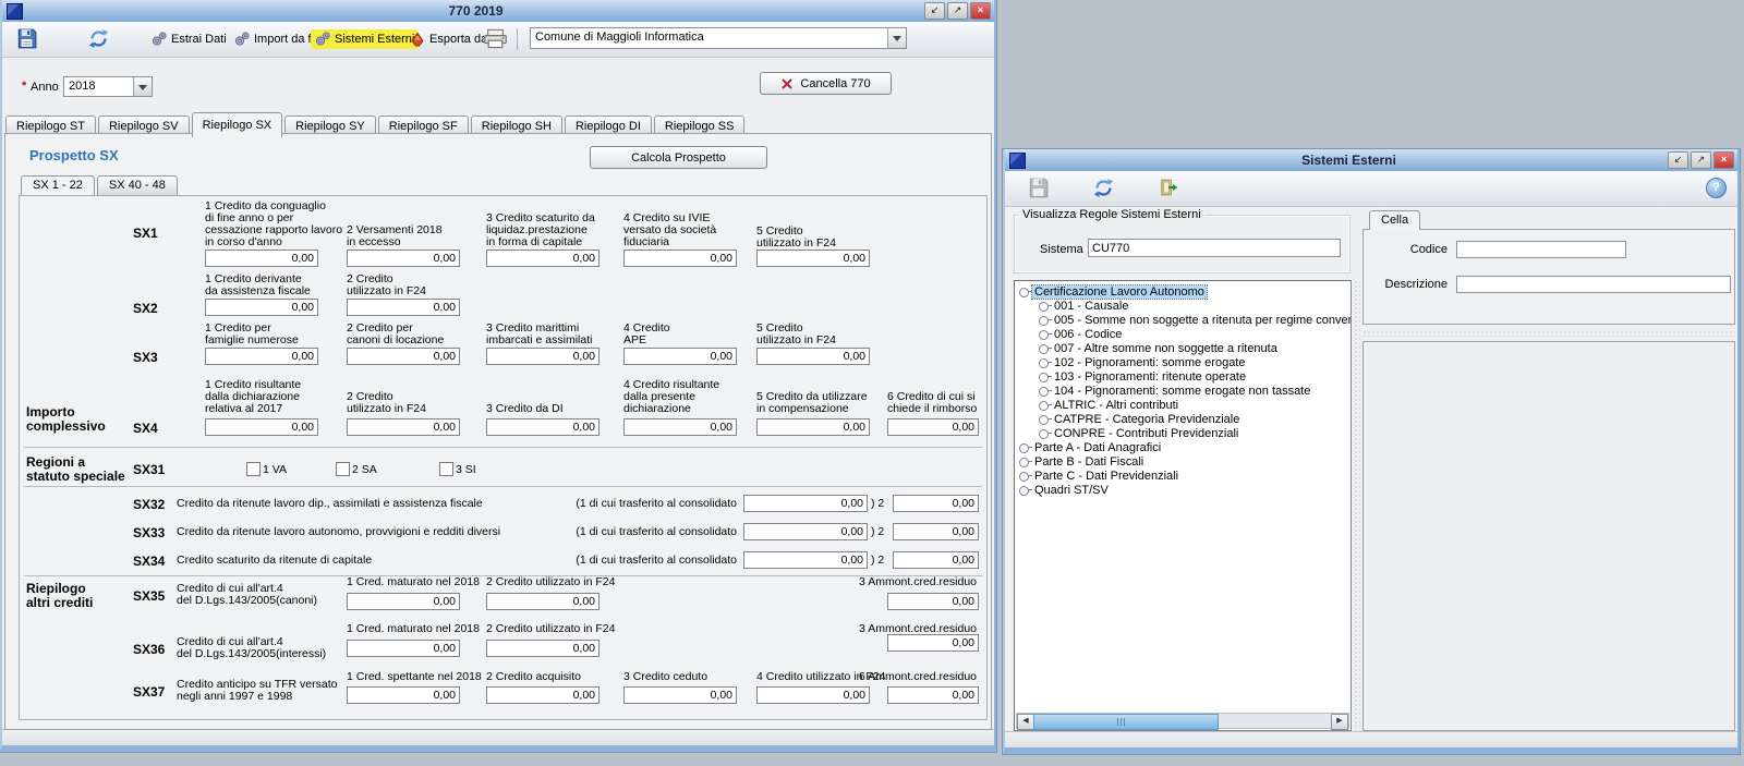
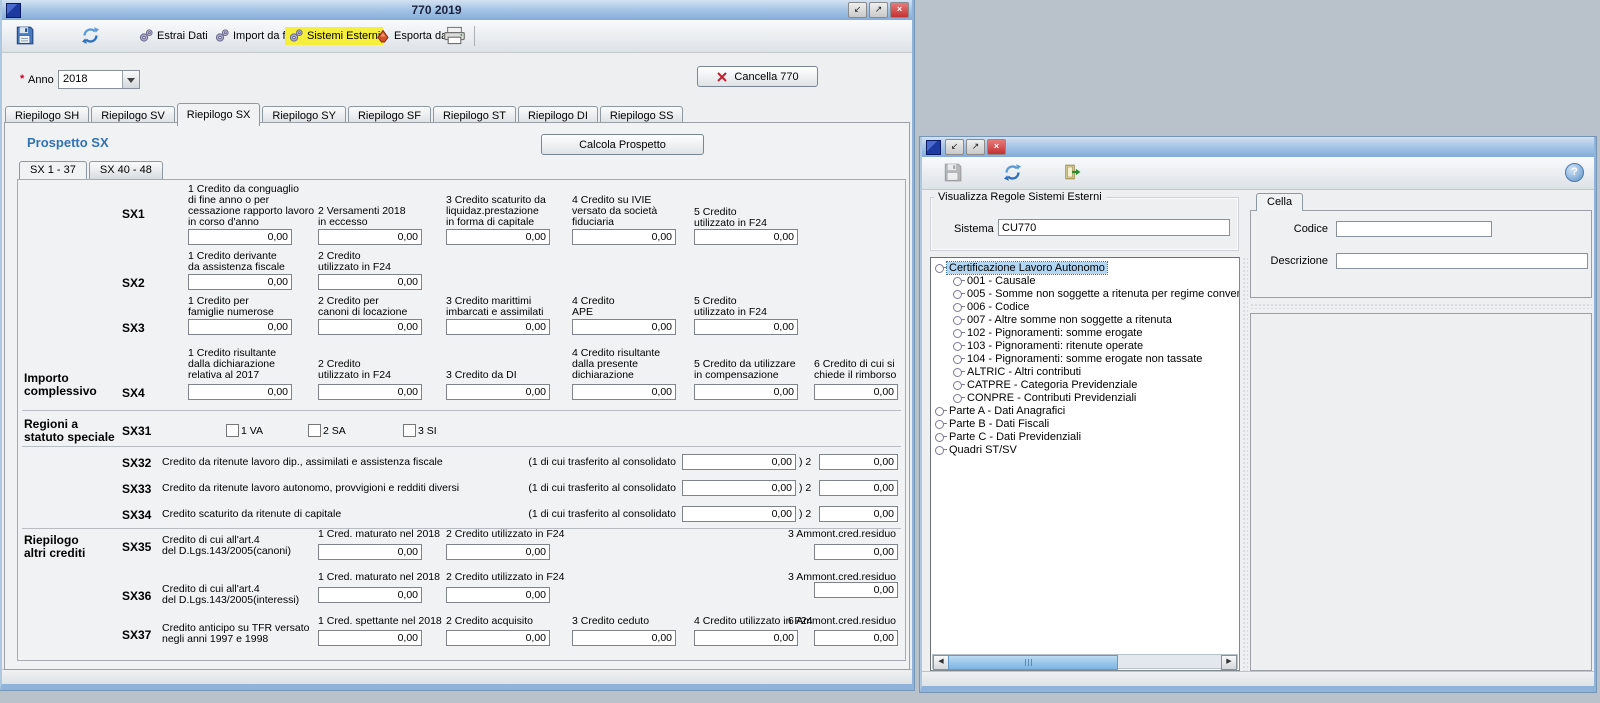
  770 2019
  ↙
  ↗
  ×
  Estrai Dati
  Sistemi Estern
  Esporta da
- Comune di Maggioli Informatica
  *
  Anno
  2018
  Cancella 770
- Riepilogo ST
+ Riepilogo SH
  Riepilogo SV
  Riepilogo SX
  Riepilogo SY
  Riepilogo SF
- Riepilogo SH
+ Riepilogo ST
  Riepilogo DI
  Riepilogo SS
  Prospetto SX
  Calcola Prospetto
- SX 1 - 22
+ SX 1 - 37
  SX 40 - 48
  1 Credito da conguaglio
  di fine anno o per
  cessazione rapporto lavoro
  in corso d'anno
  2 Versamenti 2018
  in eccesso
  3 Credito scaturito da
  liquidaz.prestazione
  in forma di capitale
  4 Credito su IVIE
  versato da società
  fiduciaria
  5 Credito
  utilizzato in F24
  SX1
  0,00
  0,00
  0,00
  0,00
  0,00
  1 Credito derivante
  da assistenza fiscale
  2 Credito
  utilizzato in F24
  SX2
  0,00
  0,00
  1 Credito per
  famiglie numerose
  2 Credito per
  canoni di locazione
  3 Credito marittimi
  imbarcati e assimilati
  4 Credito
  APE
  5 Credito
  utilizzato in F24
  SX3
  0,00
  0,00
  0,00
  0,00
  0,00
  1 Credito risultante
  dalla dichiarazione
  relativa al 2017
  2 Credito
  utilizzato in F24
  3 Credito da DI
  4 Credito risultante
  dalla presente
  dichiarazione
  5 Credito da utilizzare
  in compensazione
  6 Credito di cui si
  chiede il rimborso
  Importo
  complessivo
  SX4
  0,00
  0,00
  0,00
  0,00
  0,00
  0,00
  Regioni a
  statuto speciale
  SX31
  1 VA
  2 SA
  3 SI
  SX32
  Credito da ritenute lavoro dip., assimilati e assistenza fiscale
  (1 di cui trasferito al consolidato
  0,00
  ) 2
  0,00
  SX33
  Credito da ritenute lavoro autonomo, provvigioni e redditi diversi
  (1 di cui trasferito al consolidato
  0,00
  ) 2
  0,00
  SX34
  Credito scaturito da ritenute di capitale
  (1 di cui trasferito al consolidato
  0,00
  ) 2
  0,00
  Riepilogo
  altri crediti
  1 Cred. maturato nel 2018
  2 Credito utilizzato in F24
  3 Ammont.cred.residuo
  SX35
  Credito di cui all'art.4
  del D.Lgs.143/2005(canoni)
  0,00
  0,00
  0,00
  1 Cred. maturato nel 2018
  2 Credito utilizzato in F24
  3 Ammont.cred.residuo
  SX36
  Credito di cui all'art.4
  del D.Lgs.143/2005(interessi)
  0,00
  0,00
  0,00
  1 Cred. spettante nel 2018
  2 Credito acquisito
  3 Credito ceduto
  4 Credito utilizzato in F24
  6 Ammont.cred.residuo
  SX37
  Credito anticipo su TFR versato
  negli anni 1997 e 1998
  0,00
  0,00
  0,00
  0,00
  0,00
- Sistemi Esterni
  ↙
  ↗
  ×
  ?
  Visualizza Regole Sistemi Esterni
  Sistema
  CU770
  Certificazione Lavoro Autonomo
  001 - Causale
  005 - Somme non soggette a ritenuta per regime conve
  006 - Codice
  007 - Altre somme non soggette a ritenuta
  102 - Pignoramenti: somme erogate
  103 - Pignoramenti: ritenute operate
  104 - Pignoramenti: somme erogate non tassate
  ALTRIC - Altri contributi
  CATPRE - Categoria Previdenziale
  CONPRE - Contributi Previdenziali
  Parte A - Dati Anagrafici
  Parte B - Dati Fiscali
  Parte C - Dati Previdenziali
  Quadri ST/SV
  Cella
  Codice
  Descrizione
